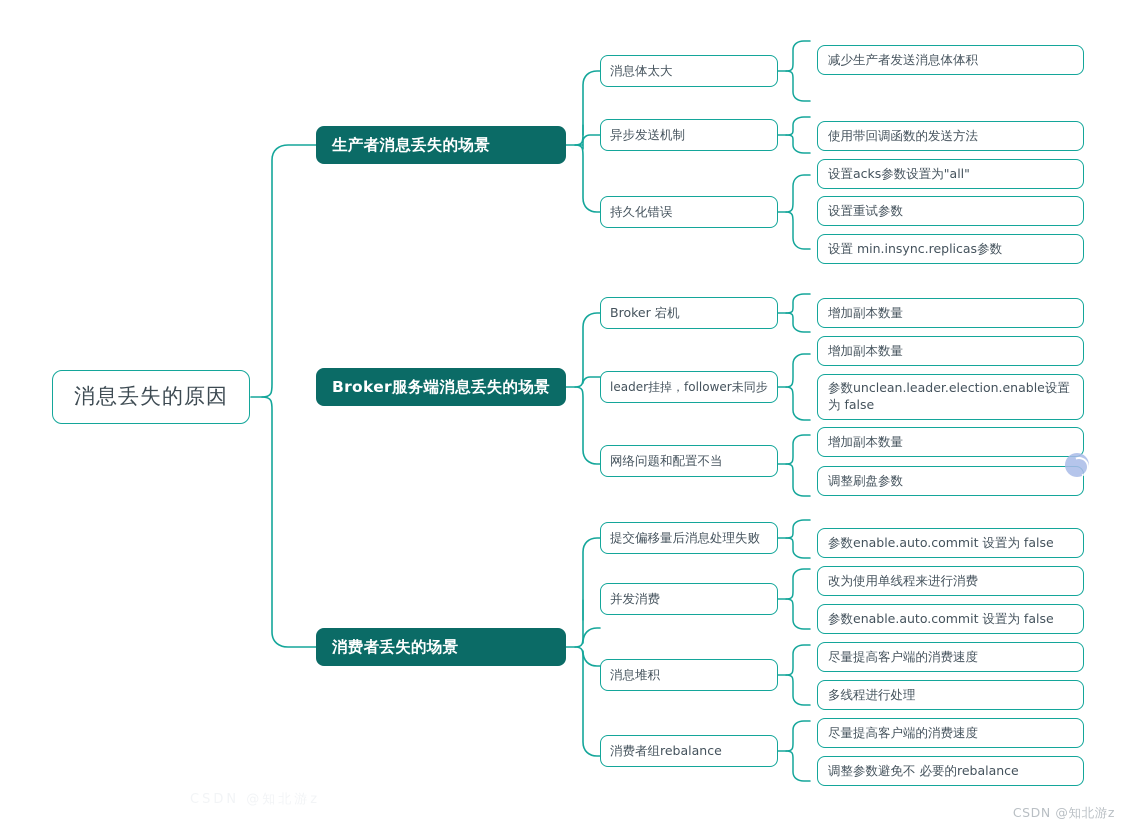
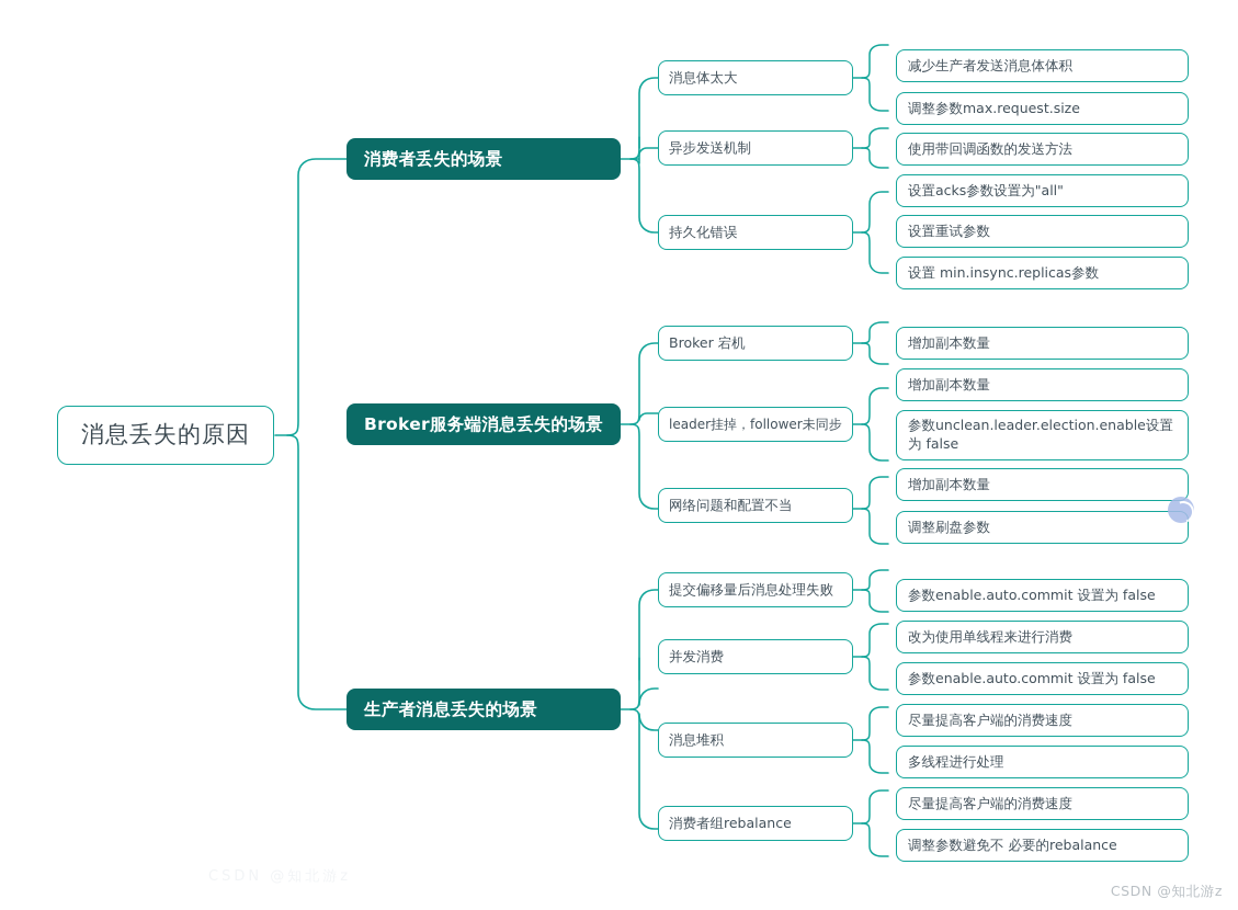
  消息丢失的原因
- 生产者消息丢失的场景
+ 消费者丢失的场景
  Broker服务端消息丢失的场景
- 消费者丢失的场景
+ 生产者消息丢失的场景
  消息体太大
  异步发送机制
  持久化错误
  Broker 宕机
  leader挂掉，follower未同步
  网络问题和配置不当
  提交偏移量后消息处理失败
  并发消费
  消息堆积
  消费者组rebalance
  减少生产者发送消息体体积
+ 调整参数max.request.size
  使用带回调函数的发送方法
  设置acks参数设置为"all"
  设置重试参数
  设置 min.insync.replicas参数
  增加副本数量
  增加副本数量
  参数unclean.leader.election.enable设置为 false
  增加副本数量
  调整刷盘参数
  参数enable.auto.commit 设置为 false
  改为使用单线程来进行消费
  参数enable.auto.commit 设置为 false
  尽量提高客户端的消费速度
  多线程进行处理
  尽量提高客户端的消费速度
  调整参数避免不 必要的rebalance
  CSDN @知北游z
